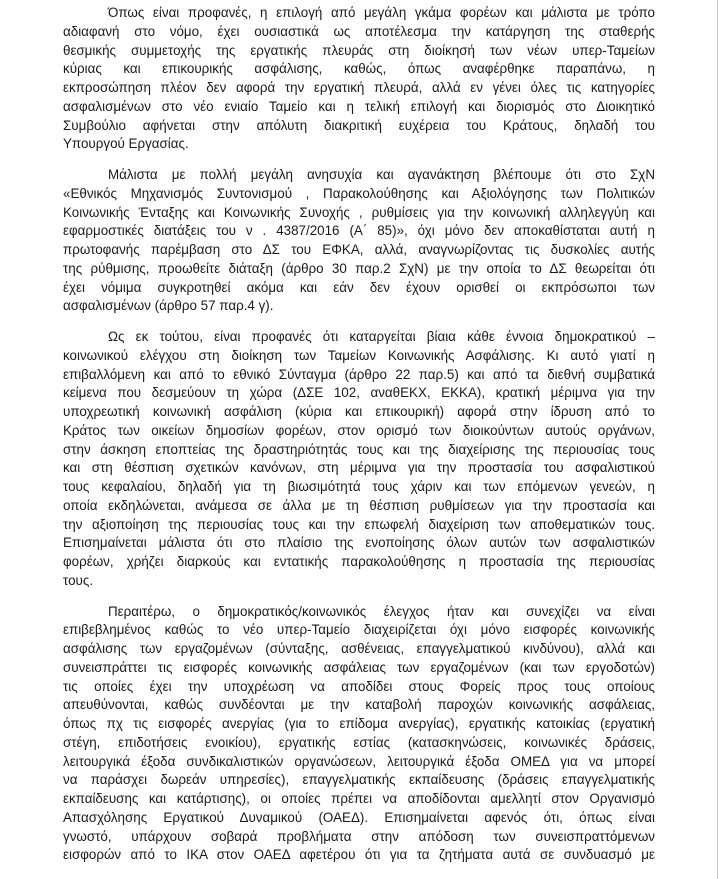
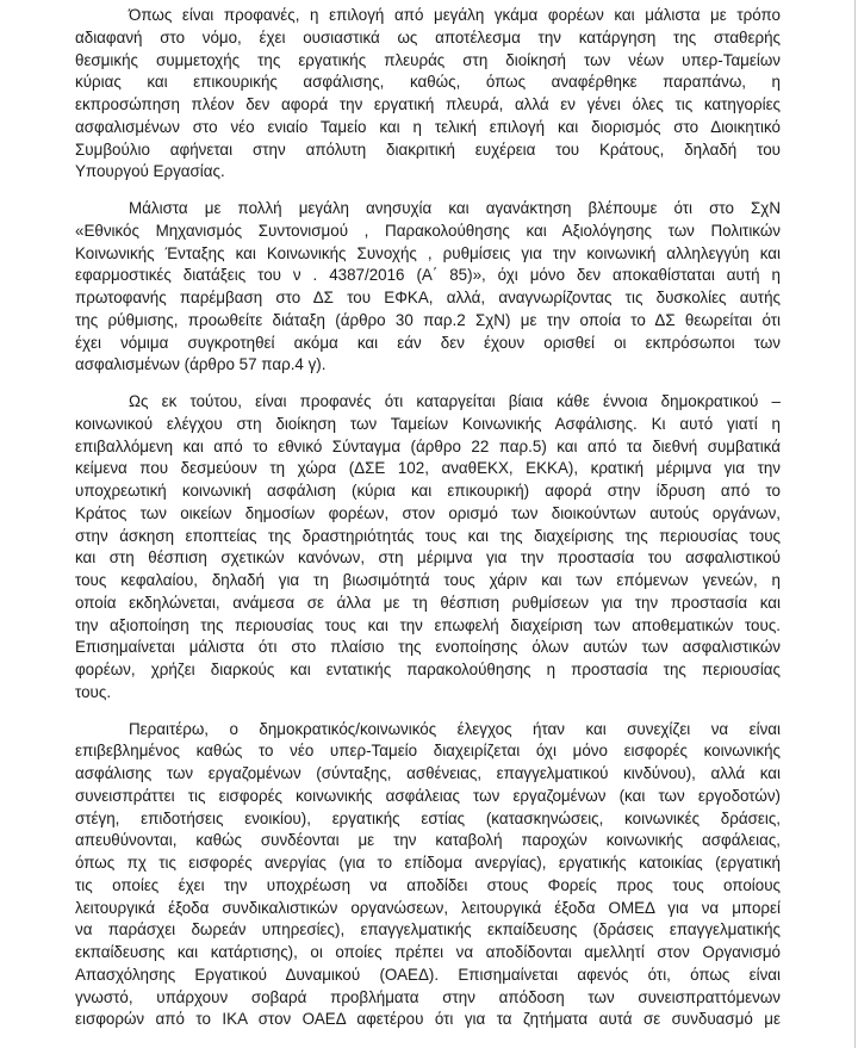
  Όπως είναι προφανές, η επιλογή από μεγάλη γκάμα φορέων και μάλιστα με τρόπο
  αδιαφανή στο νόμο, έχει ουσιαστικά ως αποτέλεσμα την κατάργηση της σταθερής
  θεσμικής συμμετοχής της εργατικής πλευράς στη διοίκησή των νέων υπερ-Ταμείων
  κύριας και επικουρικής ασφάλισης, καθώς, όπως αναφέρθηκε παραπάνω, η
  εκπροσώπηση πλέον δεν αφορά την εργατική πλευρά, αλλά εν γένει όλες τις κατηγορίες
  ασφαλισμένων στο νέο ενιαίο Ταμείο και η τελική επιλογή και διορισμός στο Διοικητικό
  Συμβούλιο αφήνεται στην απόλυτη διακριτική ευχέρεια του Κράτους, δηλαδή του
  Υπουργού Εργασίας.
  Μάλιστα με πολλή μεγάλη ανησυχία και αγανάκτηση βλέπουμε ότι στο ΣχΝ
  «Εθνικός Μηχανισμός Συντονισμού , Παρακολούθησης και Αξιολόγησης των Πολιτικών
  Κοινωνικής Ένταξης και Κοινωνικής Συνοχής , ρυθμίσεις για την κοινωνική αλληλεγγύη και
  εφαρμοστικές διατάξεις του ν . 4387/2016 (Α΄ 85)», όχι μόνο δεν αποκαθίσταται αυτή η
  πρωτοφανής παρέμβαση στο ΔΣ του ΕΦΚΑ, αλλά, αναγνωρίζοντας τις δυσκολίες αυτής
  της ρύθμισης, προωθείτε διάταξη (άρθρο 30 παρ.2 ΣχΝ) με την οποία το ΔΣ θεωρείται ότι
  έχει νόμιμα συγκροτηθεί ακόμα και εάν δεν έχουν ορισθεί οι εκπρόσωποι των
  ασφαλισμένων (άρθρο 57 παρ.4 γ).
  Ως εκ τούτου, είναι προφανές ότι καταργείται βίαια κάθε έννοια δημοκρατικού –
  κοινωνικού ελέγχου στη διοίκηση των Ταμείων Κοινωνικής Ασφάλισης. Κι αυτό γιατί η
  επιβαλλόμενη και από το εθνικό Σύνταγμα (άρθρο 22 παρ.5) και από τα διεθνή συμβατικά
  κείμενα που δεσμεύουν τη χώρα (ΔΣΕ 102, αναθΕΚΧ, ΕΚΚΑ), κρατική μέριμνα για την
  υποχρεωτική κοινωνική ασφάλιση (κύρια και επικουρική) αφορά στην ίδρυση από το
  Κράτος των οικείων δημοσίων φορέων, στον ορισμό των διοικούντων αυτούς οργάνων,
  στην άσκηση εποπτείας της δραστηριότητάς τους και της διαχείρισης της περιουσίας τους
  και στη θέσπιση σχετικών κανόνων, στη μέριμνα για την προστασία του ασφαλιστικού
  τους κεφαλαίου, δηλαδή για τη βιωσιμότητά τους χάριν και των επόμενων γενεών, η
  οποία εκδηλώνεται, ανάμεσα σε άλλα με τη θέσπιση ρυθμίσεων για την προστασία και
  την αξιοποίηση της περιουσίας τους και την επωφελή διαχείριση των αποθεματικών τους.
  Επισημαίνεται μάλιστα ότι στο πλαίσιο της ενοποίησης όλων αυτών των ασφαλιστικών
  φορέων, χρήζει διαρκούς και εντατικής παρακολούθησης η προστασία της περιουσίας
  τους.
  Περαιτέρω, ο δημοκρατικός/κοινωνικός έλεγχος ήταν και συνεχίζει να είναι
  επιβεβλημένος καθώς το νέο υπερ-Ταμείο διαχειρίζεται όχι μόνο εισφορές κοινωνικής
  ασφάλισης των εργαζομένων (σύνταξης, ασθένειας, επαγγελματικού κινδύνου), αλλά και
  συνεισπράττει τις εισφορές κοινωνικής ασφάλειας των εργαζομένων (και των εργοδοτών)
- τις οποίες έχει την υποχρέωση να αποδίδει στους Φορείς προς τους οποίους
+ στέγη, επιδοτήσεις ενοικίου), εργατικής εστίας (κατασκηνώσεις, κοινωνικές δράσεις,
  απευθύνονται, καθώς συνδέονται με την καταβολή παροχών κοινωνικής ασφάλειας,
  όπως πχ τις εισφορές ανεργίας (για το επίδομα ανεργίας), εργατικής κατοικίας (εργατική
- στέγη, επιδοτήσεις ενοικίου), εργατικής εστίας (κατασκηνώσεις, κοινωνικές δράσεις,
+ τις οποίες έχει την υποχρέωση να αποδίδει στους Φορείς προς τους οποίους
  λειτουργικά έξοδα συνδικαλιστικών οργανώσεων, λειτουργικά έξοδα ΟΜΕΔ για να μπορεί
  να παράσχει δωρεάν υπηρεσίες), επαγγελματικής εκπαίδευσης (δράσεις επαγγελματικής
  εκπαίδευσης και κατάρτισης), οι οποίες πρέπει να αποδίδονται αμελλητί στον Οργανισμό
  Απασχόλησης Εργατικού Δυναμικού (ΟΑΕΔ). Επισημαίνεται αφενός ότι, όπως είναι
  γνωστό, υπάρχουν σοβαρά προβλήματα στην απόδοση των συνεισπραττόμενων
  εισφορών από το ΙΚΑ στον ΟΑΕΔ αφετέρου ότι για τα ζητήματα αυτά σε συνδυασμό με
